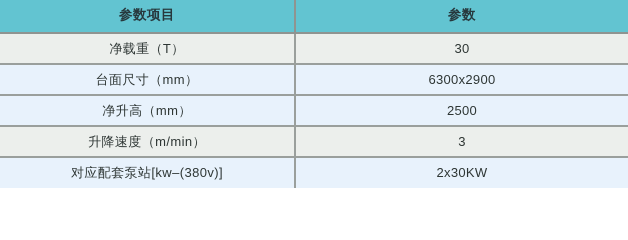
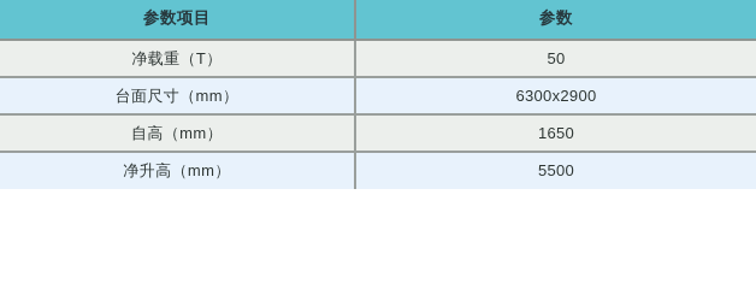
  参数项目	参数
- 净载重（T）	30
+ 净载重（T）	50
  台面尺寸（mm）	6300x2900
+ 自高（mm）	1650
- 净升高（mm）	2500
+ 净升高（mm）	5500
- 升降速度（m/min）	3
- 对应配套泵站[kw–(380v)]	2x30KW
